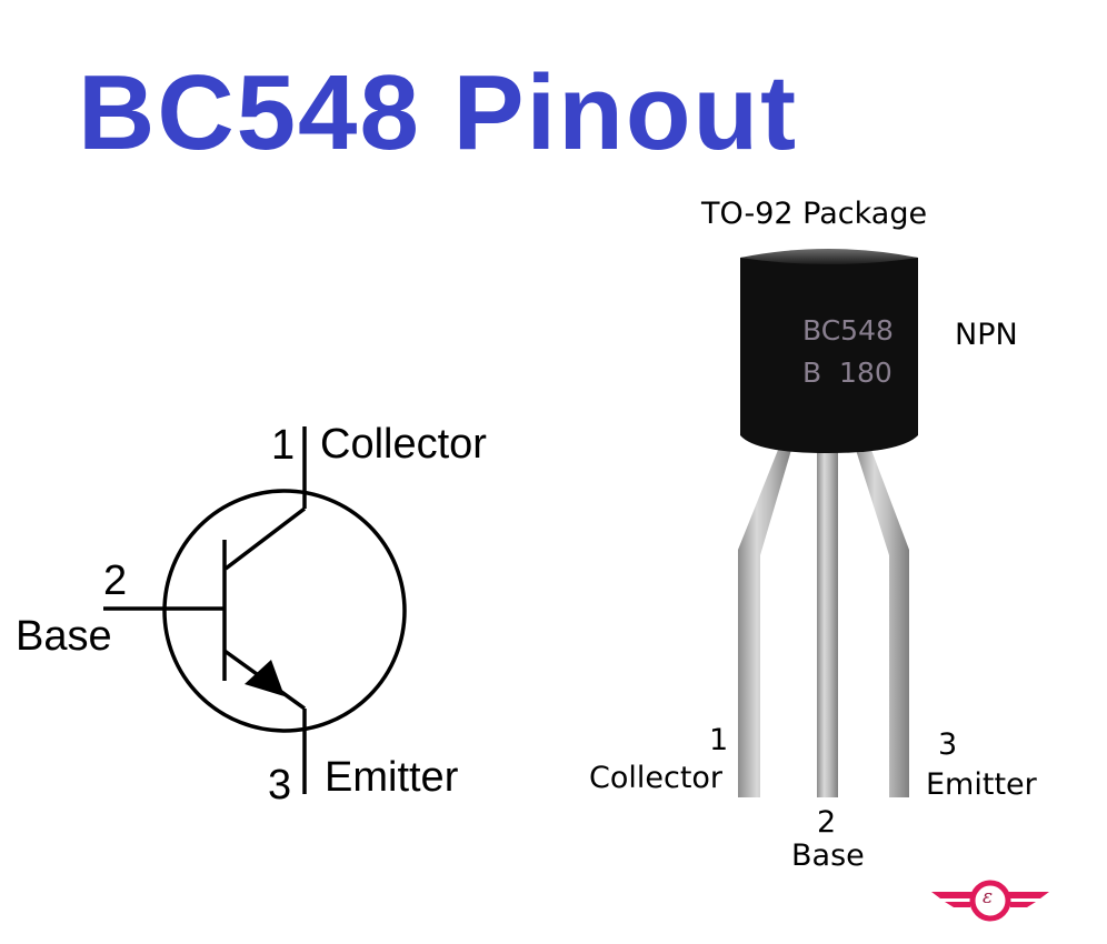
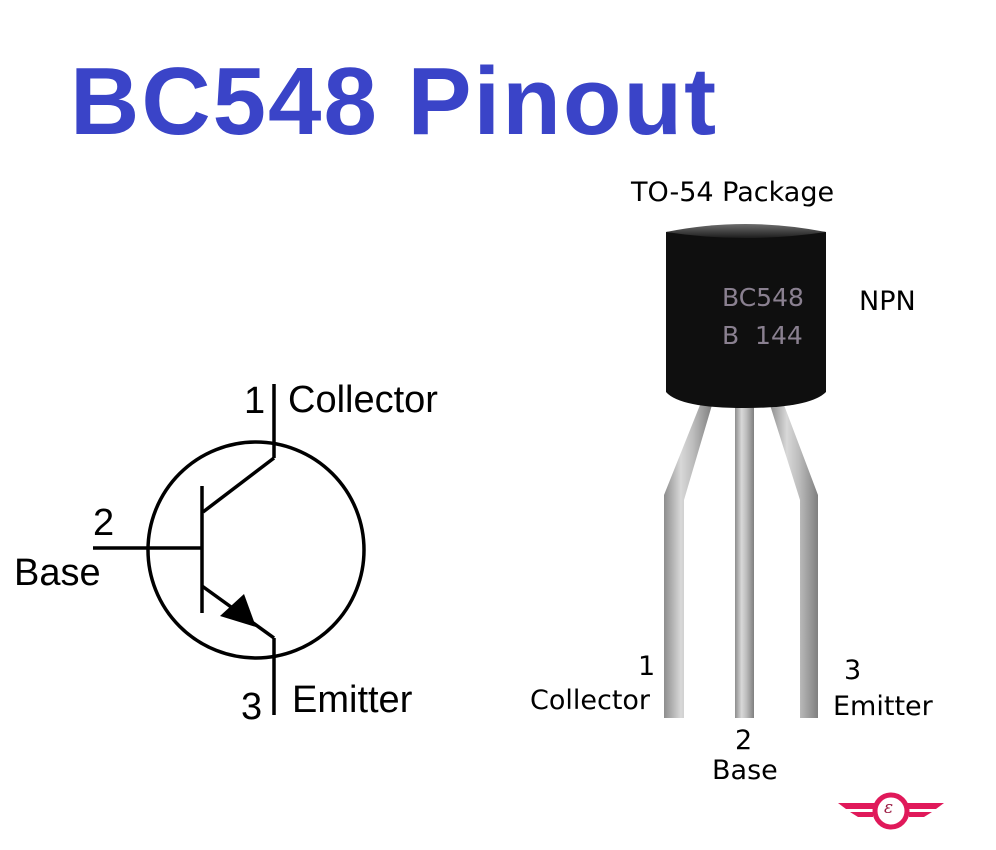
  BC548 Pinout
  1
  Collector
  2
  Base
  3
  Emitter
- TO-92 Package
+ TO-54 Package
  NPN
  BC548
- B 180
+ B 144
  1
  Collector
  2
  Base
  3
  Emitter
  ε
